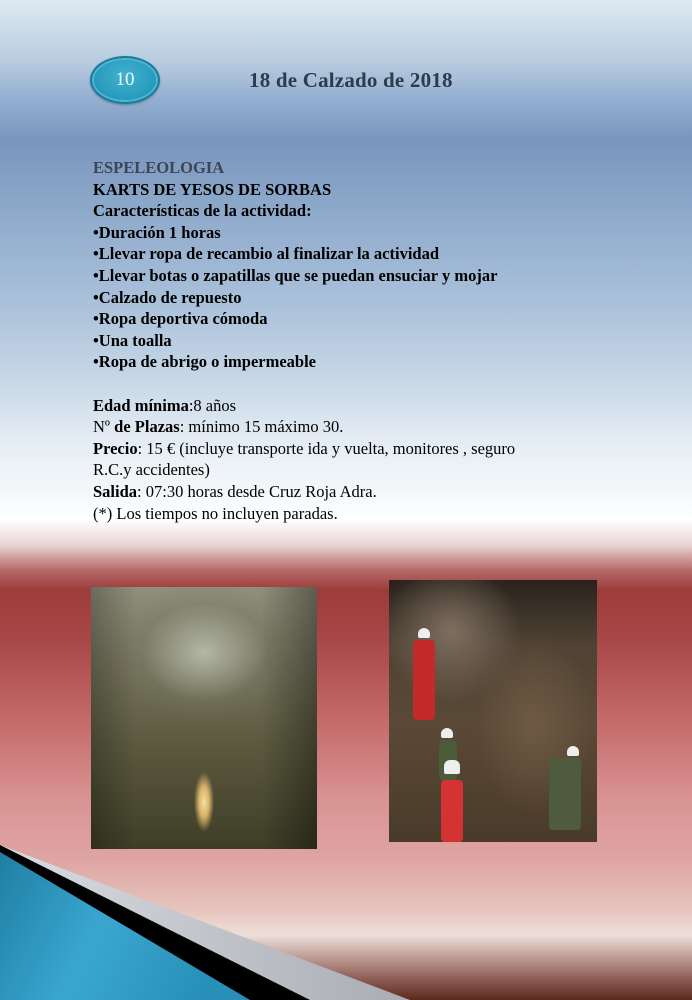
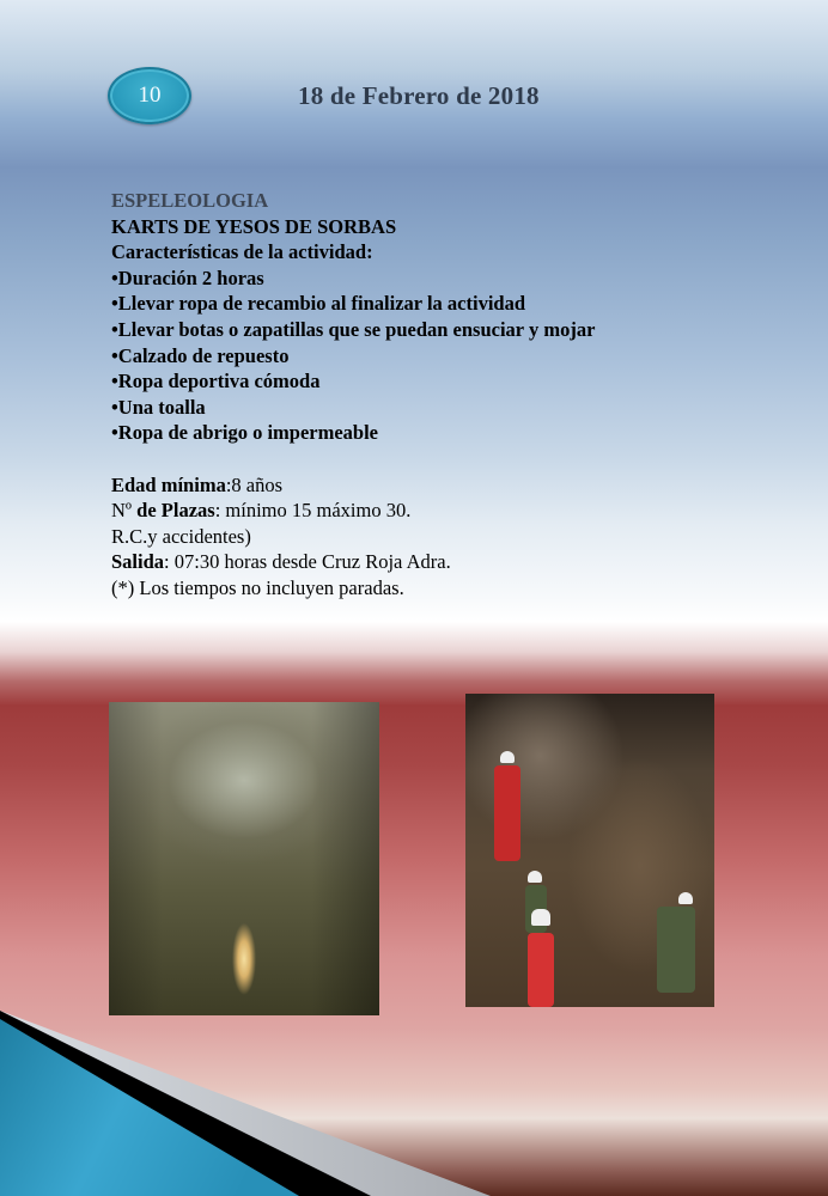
  10
- 18 de Calzado de 2018
+ 18 de Febrero de 2018
  ESPELEOLOGIA
  KARTS DE YESOS DE SORBAS
  Características de la actividad:
- •Duración 1 horas
+ •Duración 2 horas
  •Llevar ropa de recambio al finalizar la actividad
  •Llevar botas o zapatillas que se puedan ensuciar y mojar
  •Calzado de repuesto
  •Ropa deportiva cómoda
  •Una toalla
  •Ropa de abrigo o impermeable
  Edad mínima:8 años
  Nº de Plazas: mínimo 15 máximo 30.
- Precio: 15 € (incluye transporte ida y vuelta, monitores , seguro
  R.C.y accidentes)
  Salida: 07:30 horas desde Cruz Roja Adra.
  (*) Los tiempos no incluyen paradas.
